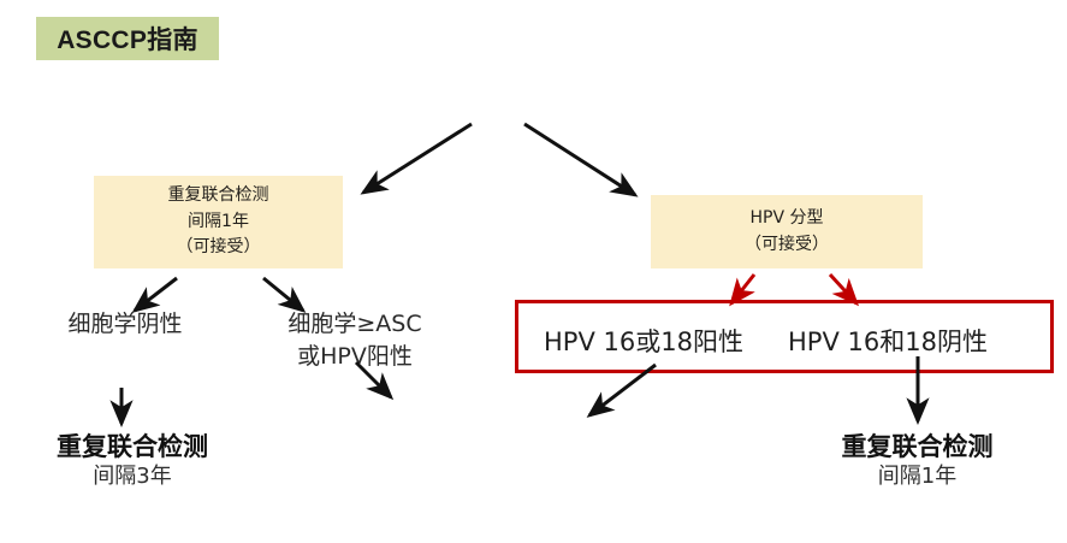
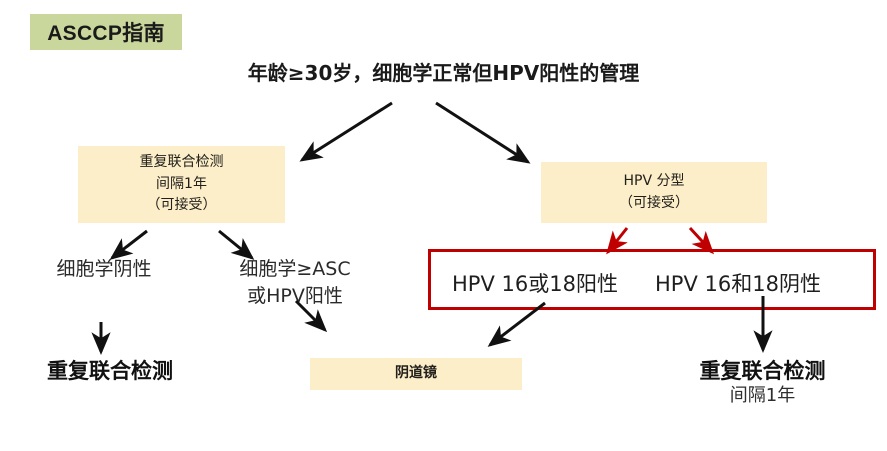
  ASCCP指南
+ 年龄≥30岁，细胞学正常但HPV阳性的管理
  重复联合检测
  间隔1年
  （可接受）
  HPV 分型
  （可接受）
  细胞学阴性
  细胞学≥ASC
  或HPV阳性
  HPV 16或18阳性
  HPV 16和18阴性
+ 阴道镜
  重复联合检测
- 间隔3年
  重复联合检测
  间隔1年
